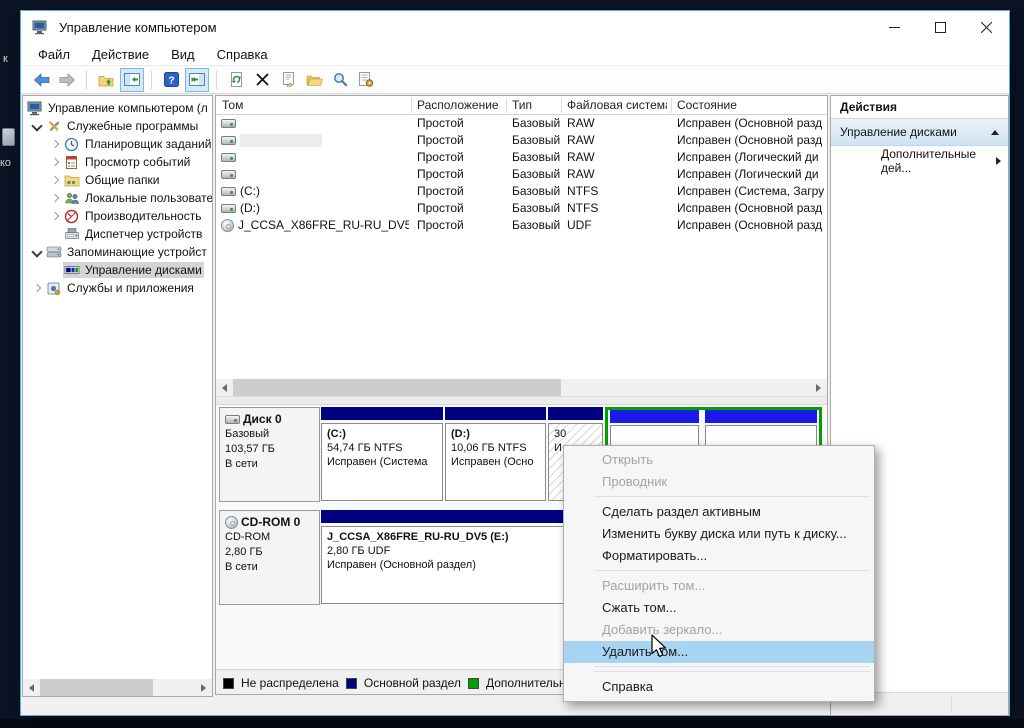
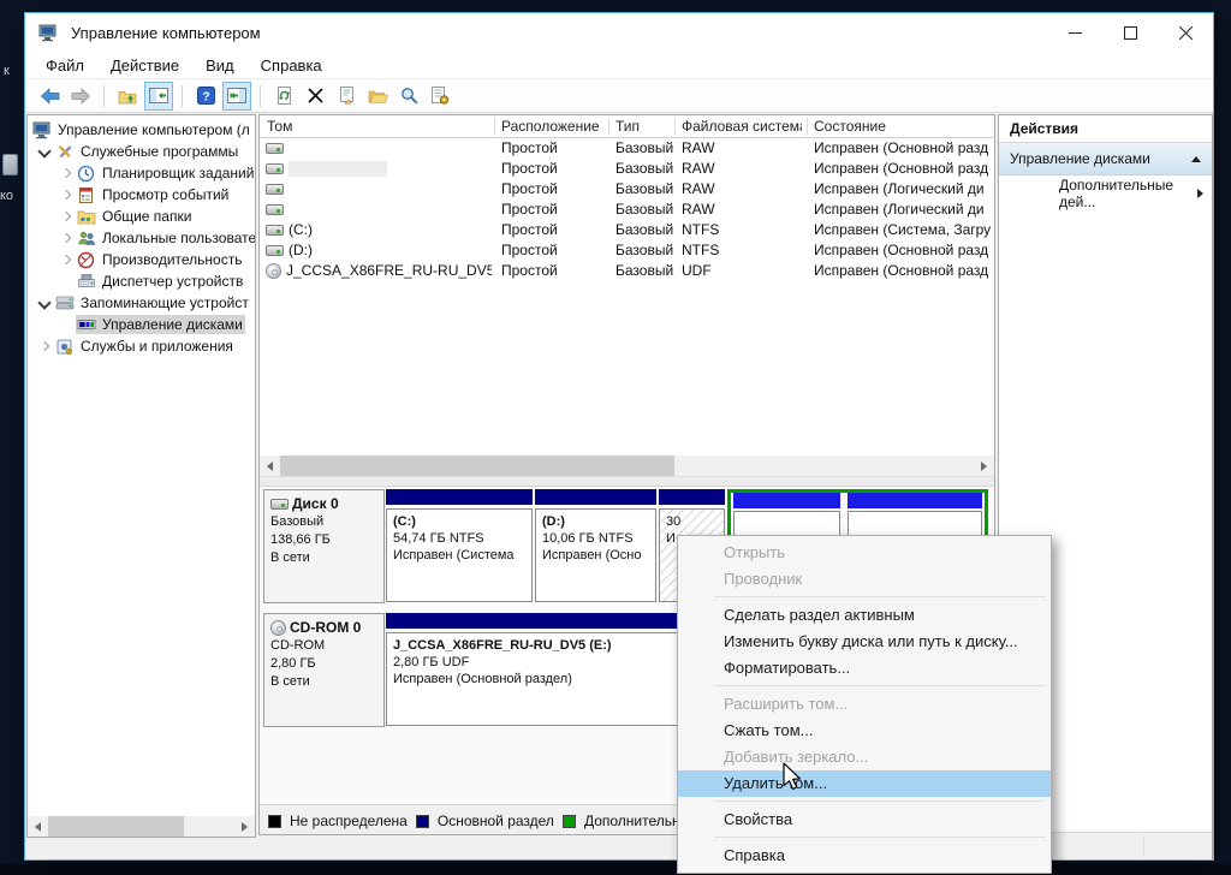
  к
  ко
  Управление компьютером
  Файл
  Действие
  Вид
  Справка
  ?
  Управление компьютером (л
  Служебные программы
  Планировщик заданий
  Просмотр событий
  Общие папки
  Локальные пользовате
  Производительность
  Диспетчер устройств
  Запоминающие устройст
  Управление дисками
  Службы и приложения
  Том
  Расположение
  Тип
  Файловая систем
  Состояние
  Простой
  Базовый
  RAW
  Исправен (Основной разд
  Простой
  Базовый
  RAW
  Исправен (Основной разд
  Простой
  Базовый
  RAW
  Исправен (Логический ди
  Простой
  Базовый
  RAW
  Исправен (Логический ди
  (C:)
  Простой
  Базовый
  NTFS
  Исправен (Система, Загру
  (D:)
  Простой
  Базовый
  NTFS
  Исправен (Основной разд
  J_CCSA_X86FRE_RU-RU_DV5
  Простой
  Базовый
  UDF
  Исправен (Основной разд
  Диск 0
  Базовый
- 103,57 ГБ
+ 138,66 ГБ
  В сети
  (C:)
  54,74 ГБ NTFS
  Исправен (Система
  (D:)
  10,06 ГБ NTFS
  Исправен (Осно
  30
  И
  CD-ROM 0
  CD-ROM
  2,80 ГБ
  В сети
  J_CCSA_X86FRE_RU-RU_DV5 (E:)
  2,80 ГБ UDF
  Исправен (Основной раздел)
  Не распределена
  Основной раздел
  Дополнитель
  Действия
  Управление дисками
  Дополнительные дей...
  Открыть
  Проводник
  Сделать раздел активным
  Изменить букву диска или путь к диску...
  Форматировать...
  Расширить том...
  Сжать том...
  Добавить зеркало...
  Удалитьом...
+ Свойства
  Справка
